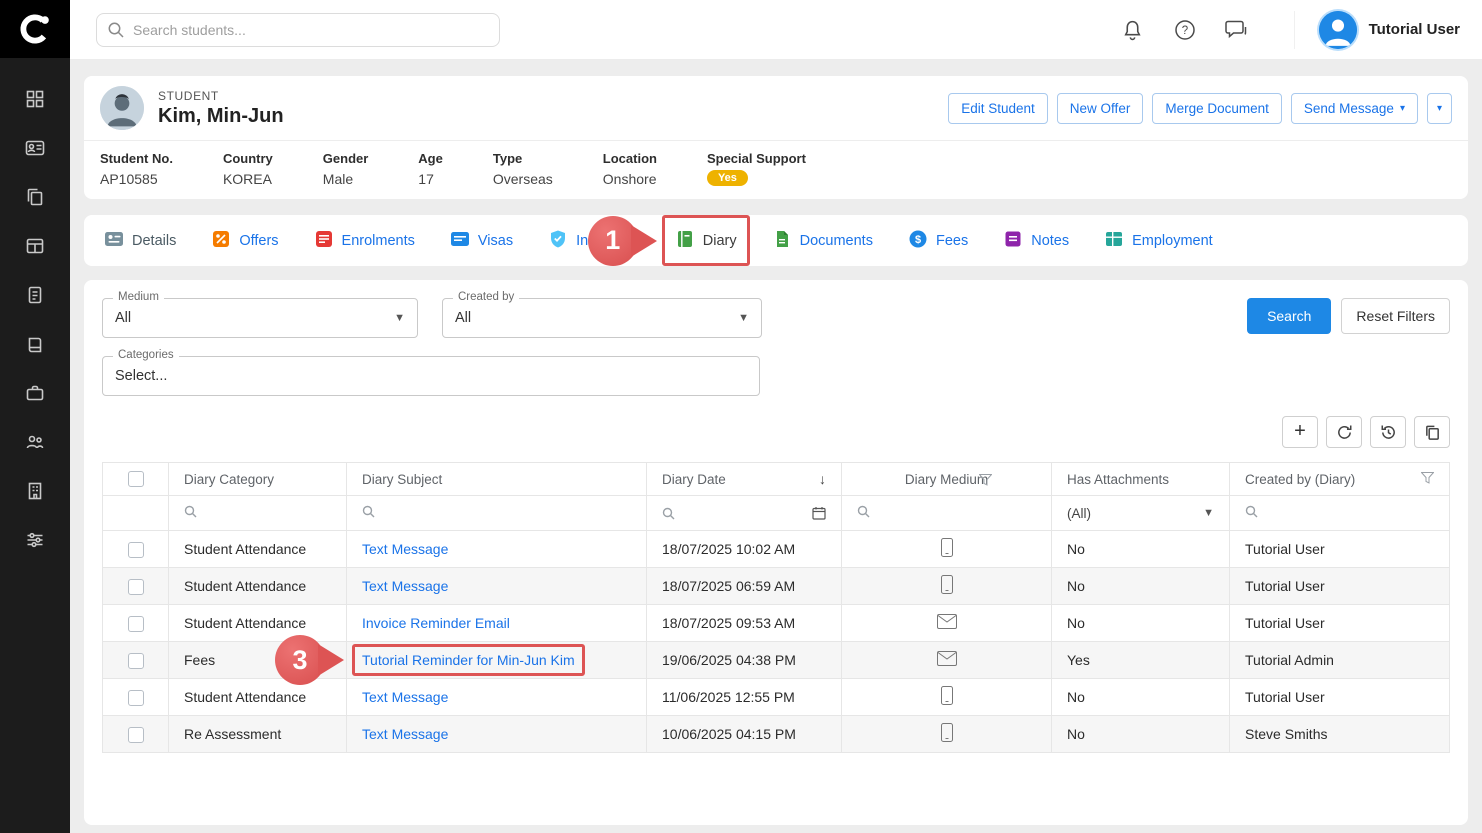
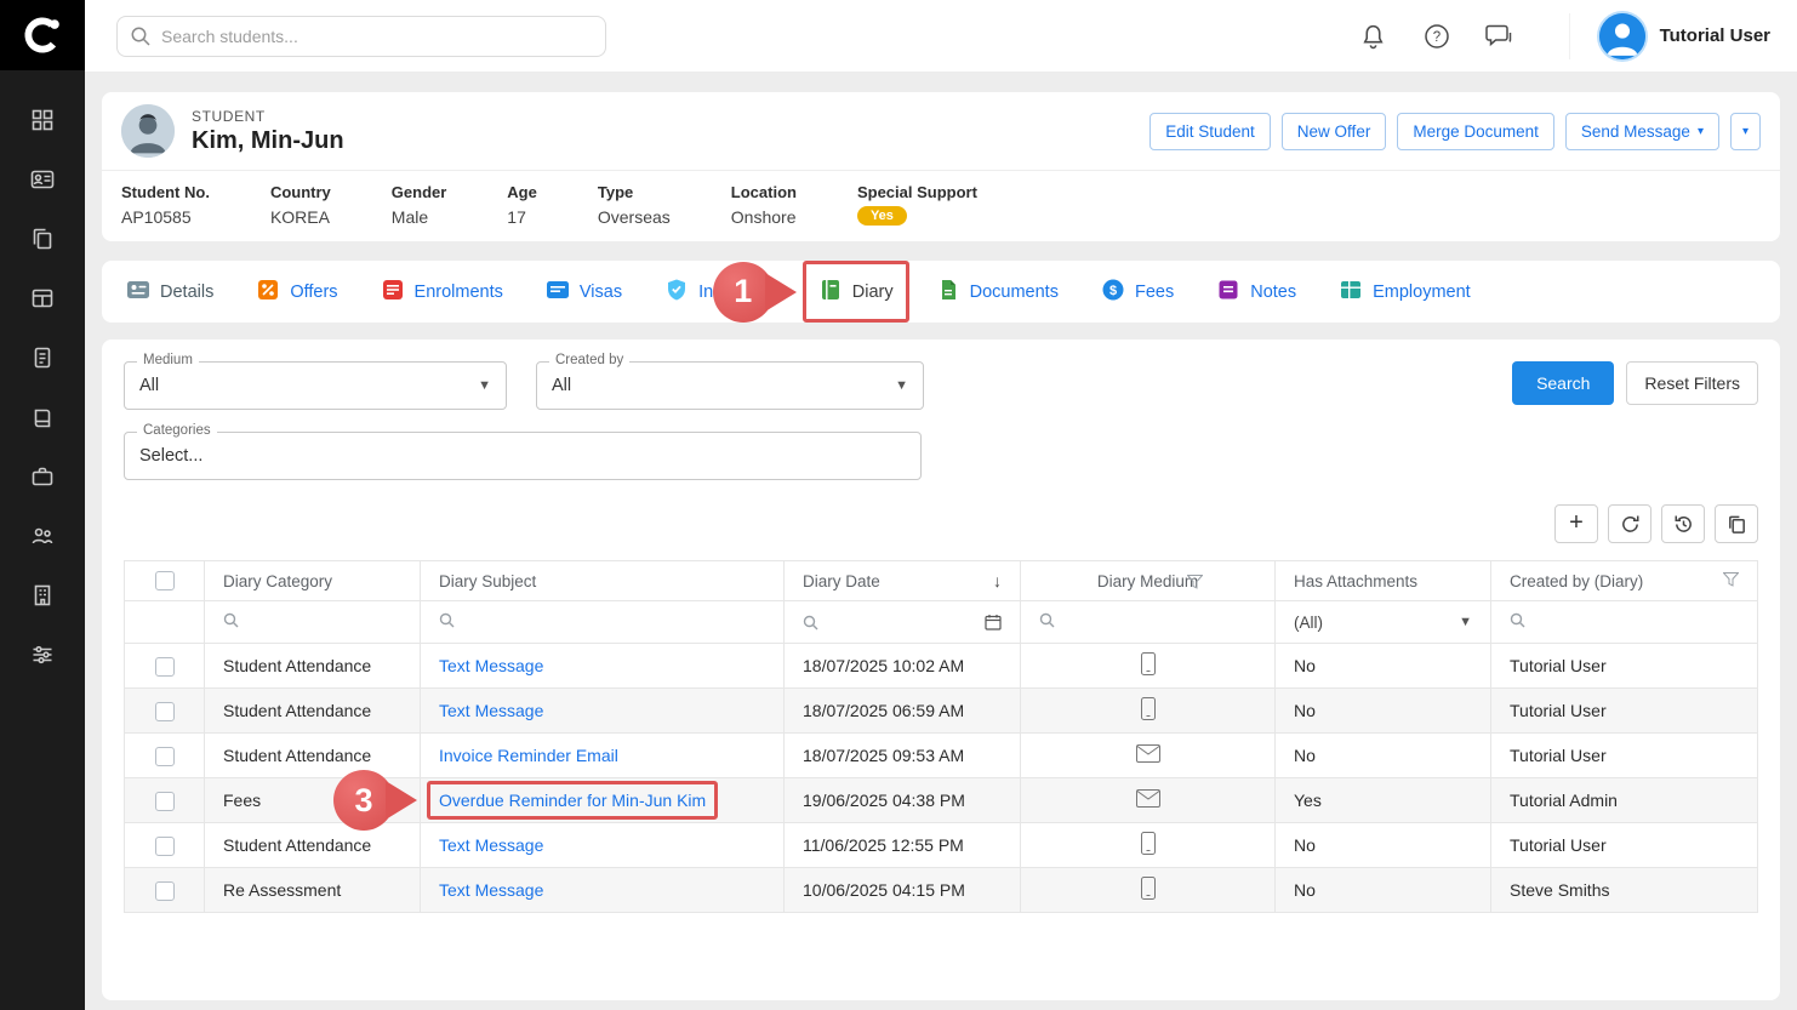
  Search students...
  ?
  Tutorial User
  STUDENT
  Kim, Min-Jun
  Edit Student
  New Offer
  Merge Document
  Send Message
  ▾
  ▾
  Student No.
  AP10585
  Country
  KOREA
  Gender
  Male
  Age
  17
  Type
  Overseas
  Location
  Onshore
  Special Support
  Yes
  Details
  Offers
  Enrolments
  Visas
  Diary
  1
  Documents
  $
  Fees
  Notes
  Employment
  Medium
  All
  ▼
  Created by
  All
  ▼
  Search
  Reset Filters
  Categories
  Select...
  +
  	Diary Category	Diary Subject	Diary Date ↓	Diary Medium	Has Attachments	Created by (Diary)
  					(All) ▼
  	Student Attendance	Text Message	18/07/2025 10:02 AM		No	Tutorial User
  	Student Attendance	Text Message	18/07/2025 06:59 AM		No	Tutorial User
  	Student Attendance	Invoice Reminder Email	18/07/2025 09:53 AM		No	Tutorial User
- 	Fees	Tutorial Reminder for Min-Jun Kim 3	19/06/2025 04:38 PM		Yes	Tutorial Admin
+ 	Fees	Overdue Reminder for Min-Jun Kim 3	19/06/2025 04:38 PM		Yes	Tutorial Admin
  	Student Attendance	Text Message	11/06/2025 12:55 PM		No	Tutorial User
  	Re Assessment	Text Message	10/06/2025 04:15 PM		No	Steve Smiths
